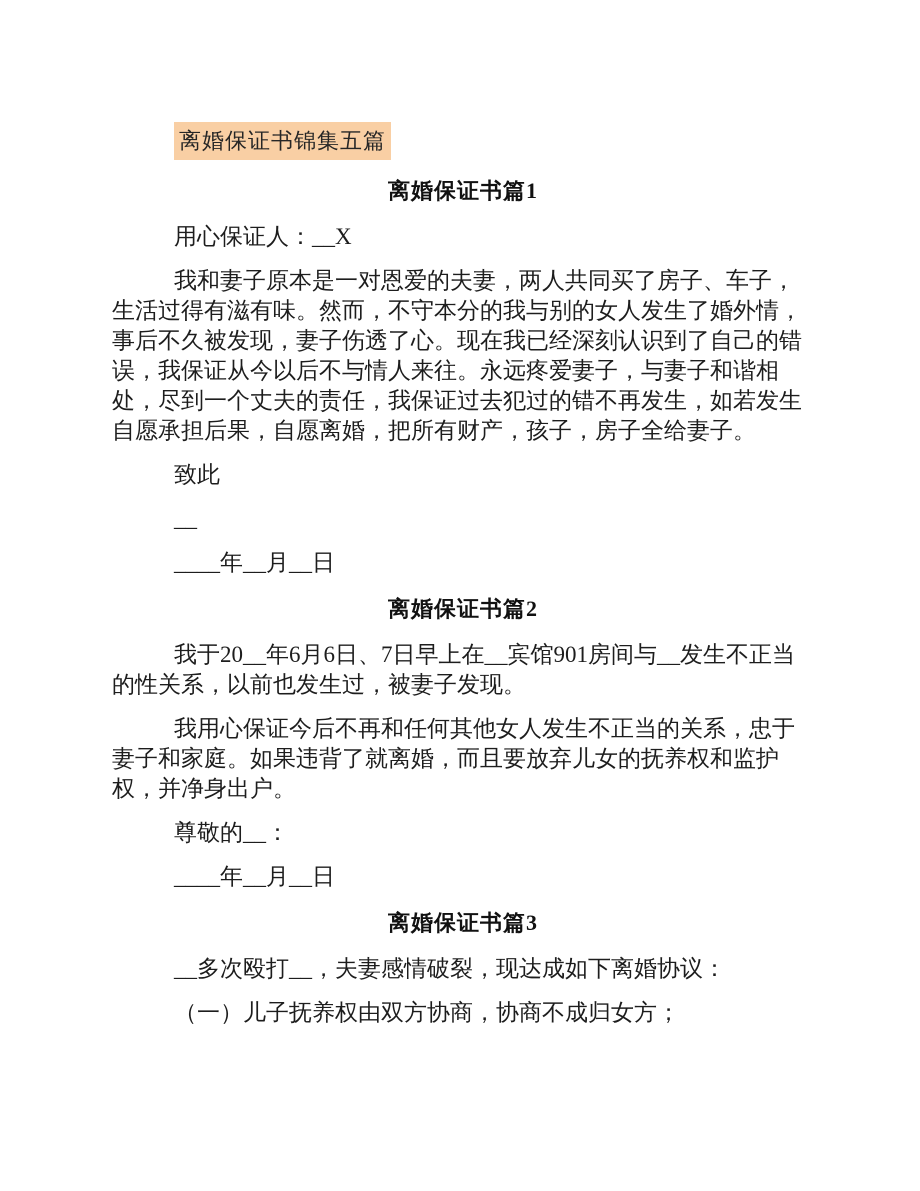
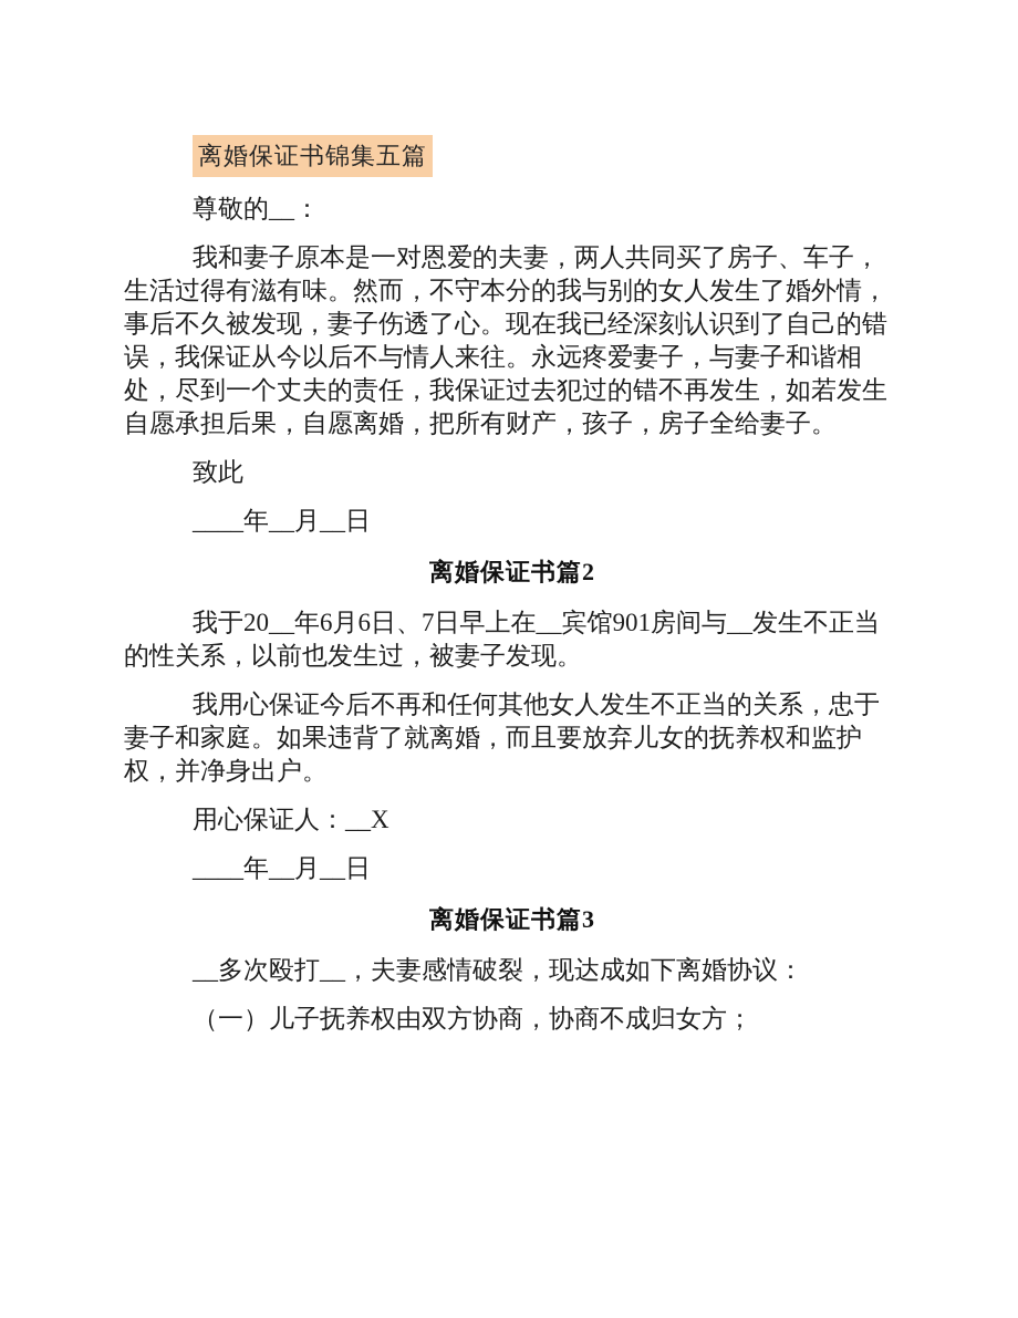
  离婚保证书锦集五篇
- 离婚保证书篇1
- 用心保证人：__X
+ 尊敬的__：
  我和妻子原本是一对恩爱的夫妻，两人共同买了房子、车子，生活过得有滋有味。然而，不守本分的我与别的女人发生了婚外情，事后不久被发现，妻子伤透了心。现在我已经深刻认识到了自己的错误，我保证从今以后不与情人来往。永远疼爱妻子，与妻子和谐相处，尽到一个丈夫的责任，我保证过去犯过的错不再发生，如若发生自愿承担后果，自愿离婚，把所有财产，孩子，房子全给妻子。
  致此
- __
  ____年__月__日
  离婚保证书篇2
  我于20__年6月6日、7日早上在__宾馆901房间与__发生不正当的性关系，以前也发生过，被妻子发现。
  我用心保证今后不再和任何其他女人发生不正当的关系，忠于妻子和家庭。如果违背了就离婚，而且要放弃儿女的抚养权和监护权，并净身出户。
- 尊敬的__：
+ 用心保证人：__X
  ____年__月__日
  离婚保证书篇3
  __多次殴打__，夫妻感情破裂，现达成如下离婚协议：
  （一）儿子抚养权由双方协商，协商不成归女方；
